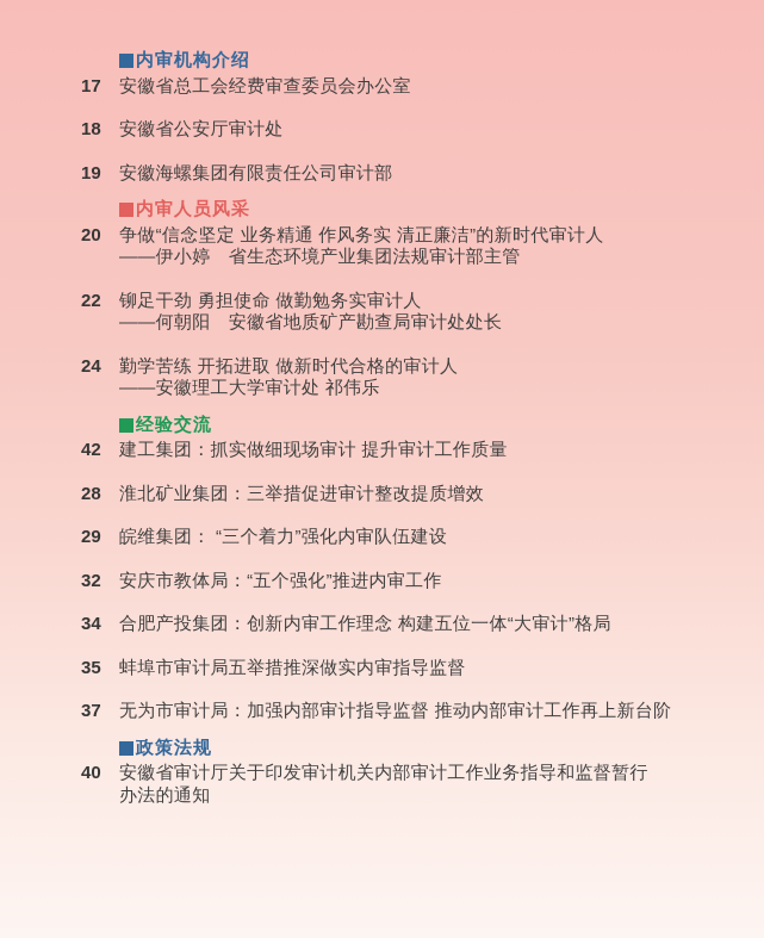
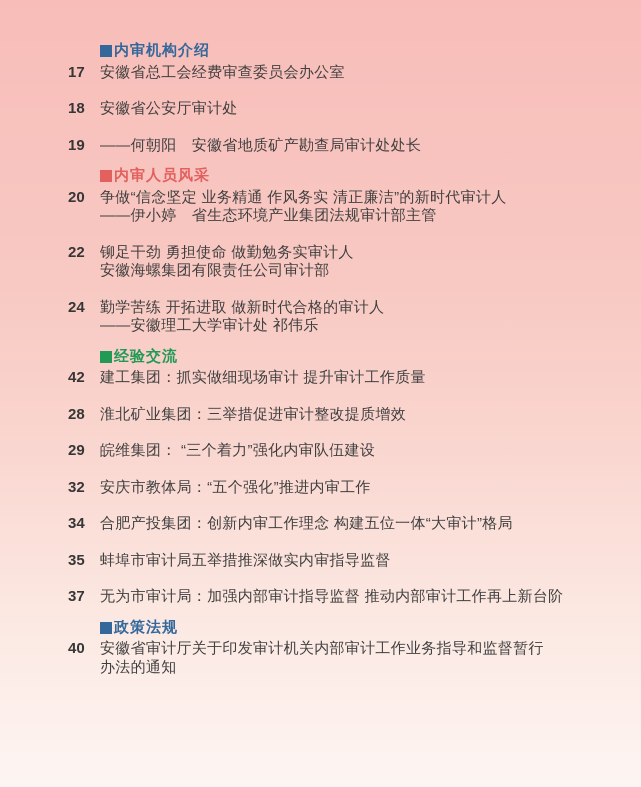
  内审机构介绍
  17
  安徽省总工会经费审查委员会办公室
  18
  安徽省公安厅审计处
  19
- 安徽海螺集团有限责任公司审计部
+ ——何朝阳 安徽省地质矿产勘查局审计处处长
  内审人员风采
  20
  争做“信念坚定 业务精通 作风务实 清正廉洁”的新时代审计人
  ——伊小婷 省生态环境产业集团法规审计部主管
  22
  铆足干劲 勇担使命 做勤勉务实审计人
- ——何朝阳 安徽省地质矿产勘查局审计处处长
+ 安徽海螺集团有限责任公司审计部
  24
  勤学苦练 开拓进取 做新时代合格的审计人
  ——安徽理工大学审计处 祁伟乐
  经验交流
  42
  建工集团：抓实做细现场审计 提升审计工作质量
  28
  淮北矿业集团：三举措促进审计整改提质增效
  29
  皖维集团： “三个着力”强化内审队伍建设
  32
  安庆市教体局：“五个强化”推进内审工作
  34
  合肥产投集团：创新内审工作理念 构建五位一体“大审计”格局
  35
  蚌埠市审计局五举措推深做实内审指导监督
  37
  无为市审计局：加强内部审计指导监督 推动内部审计工作再上新台阶
  政策法规
  40
  安徽省审计厅关于印发审计机关内部审计工作业务指导和监督暂行
  办法的通知
